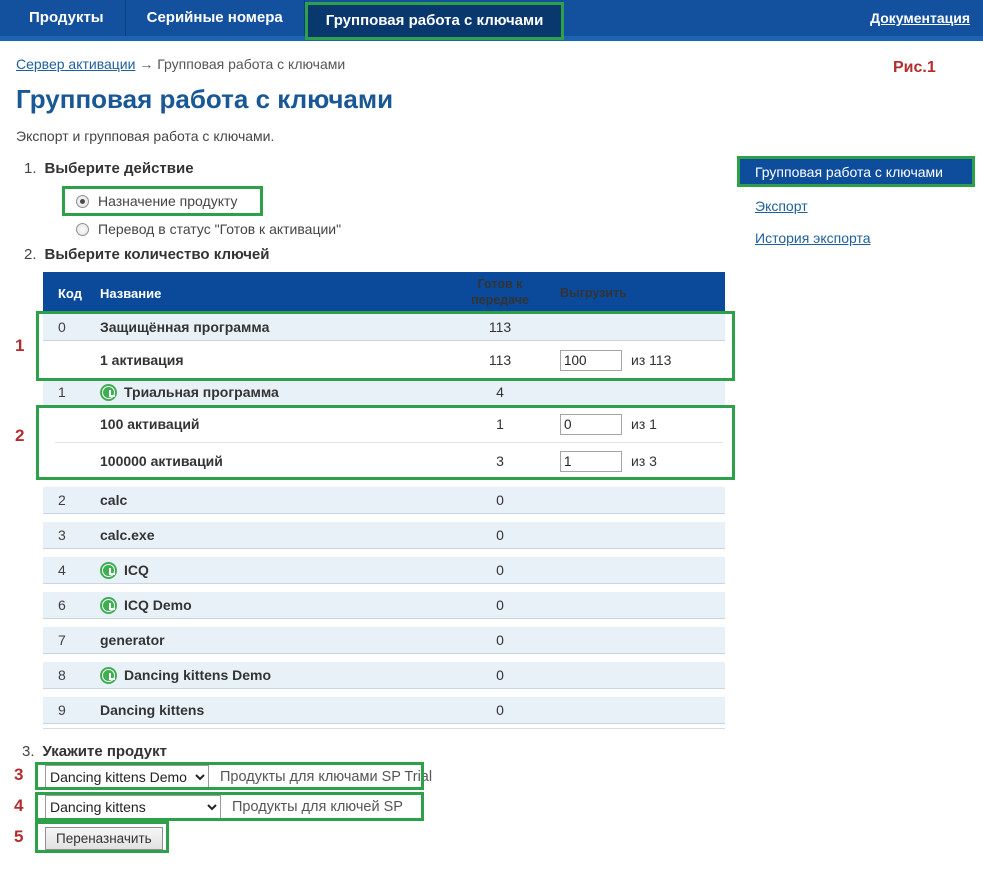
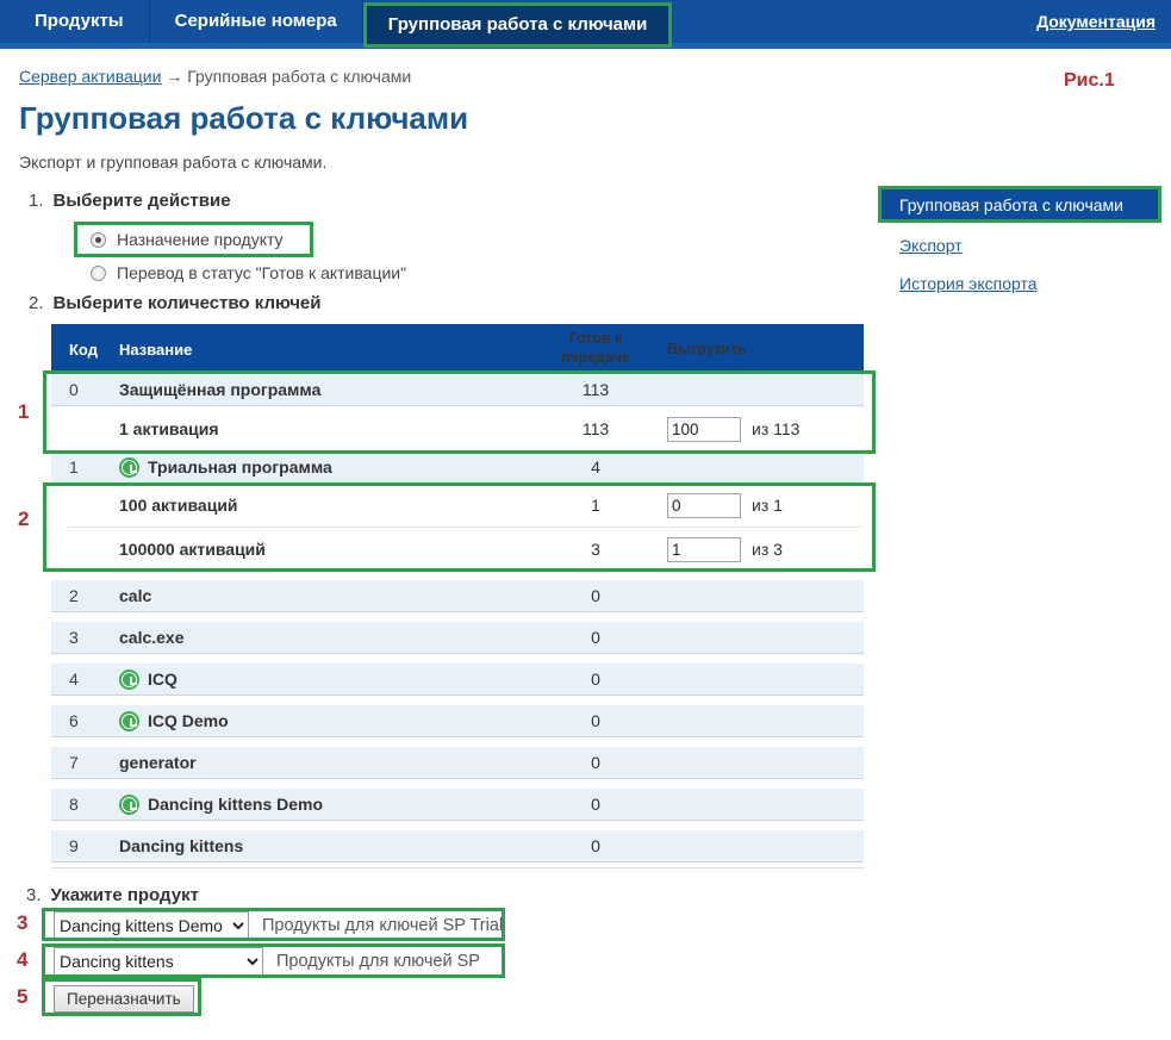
  Продукты
  Серийные номера
  Групповая работа с ключами
  Документация
  Сервер активации → Групповая работа с ключами
  Рис.1
  Групповая работа с ключами
  Экспорт и групповая работа с ключами.
  1. Выберите действие
  Назначение продукту
  Перевод в статус "Готов к активации"
  2. Выберите количество ключей
  Код
  Название
  Готов к передаче
  Выгрузить
  0
  Защищённая программа
  113
  1 активация
  113
  100
  из 113
  1
  Триальная программа
  4
  100 активаций
  1
  0
  из 1
  100000 активаций
  3
  1
  из 3
  2
  calc
  0
  3
  calc.exe
  0
  4
  ICQ
  0
  6
  ICQ Demo
  0
  7
  generator
  0
  8
  Dancing kittens Demo
  0
  9
  Dancing kittens
  0
  3. Укажите продукт
  Dancing kittens Demo
- Продукты для ключами SP Trial
+ Продукты для ключей SP Trial
  Dancing kittens
  Продукты для ключей SP
  Переназначить
  Групповая работа с ключами
  Экспорт
  История экспорта
  1
  2
  3
  4
  5
